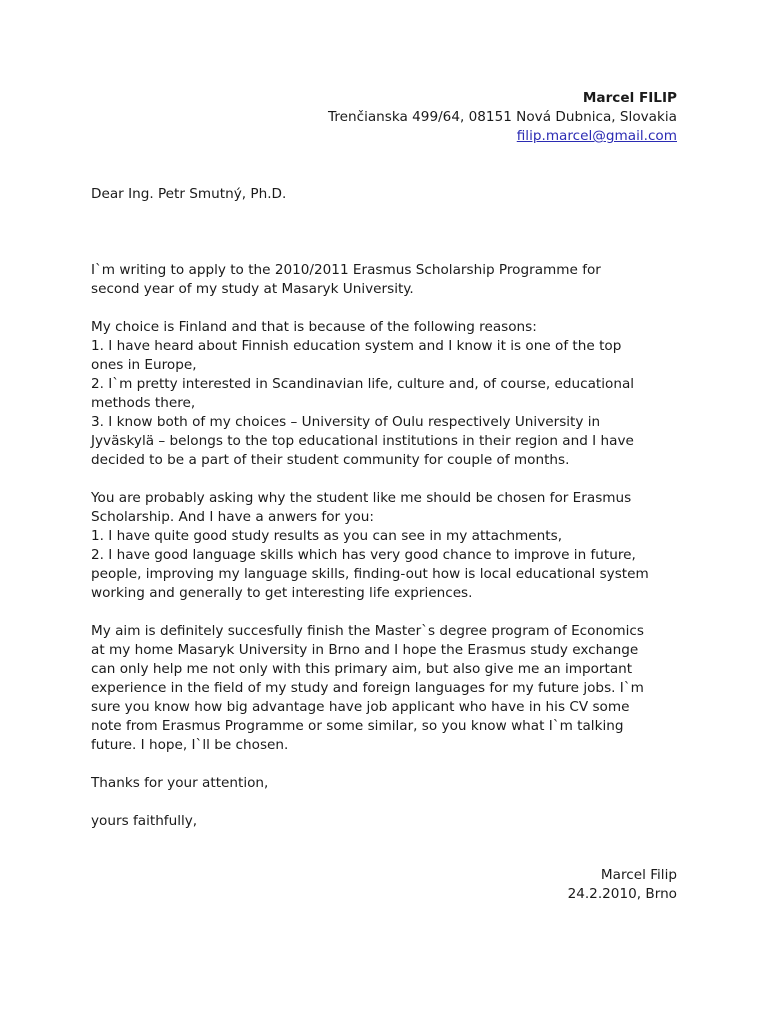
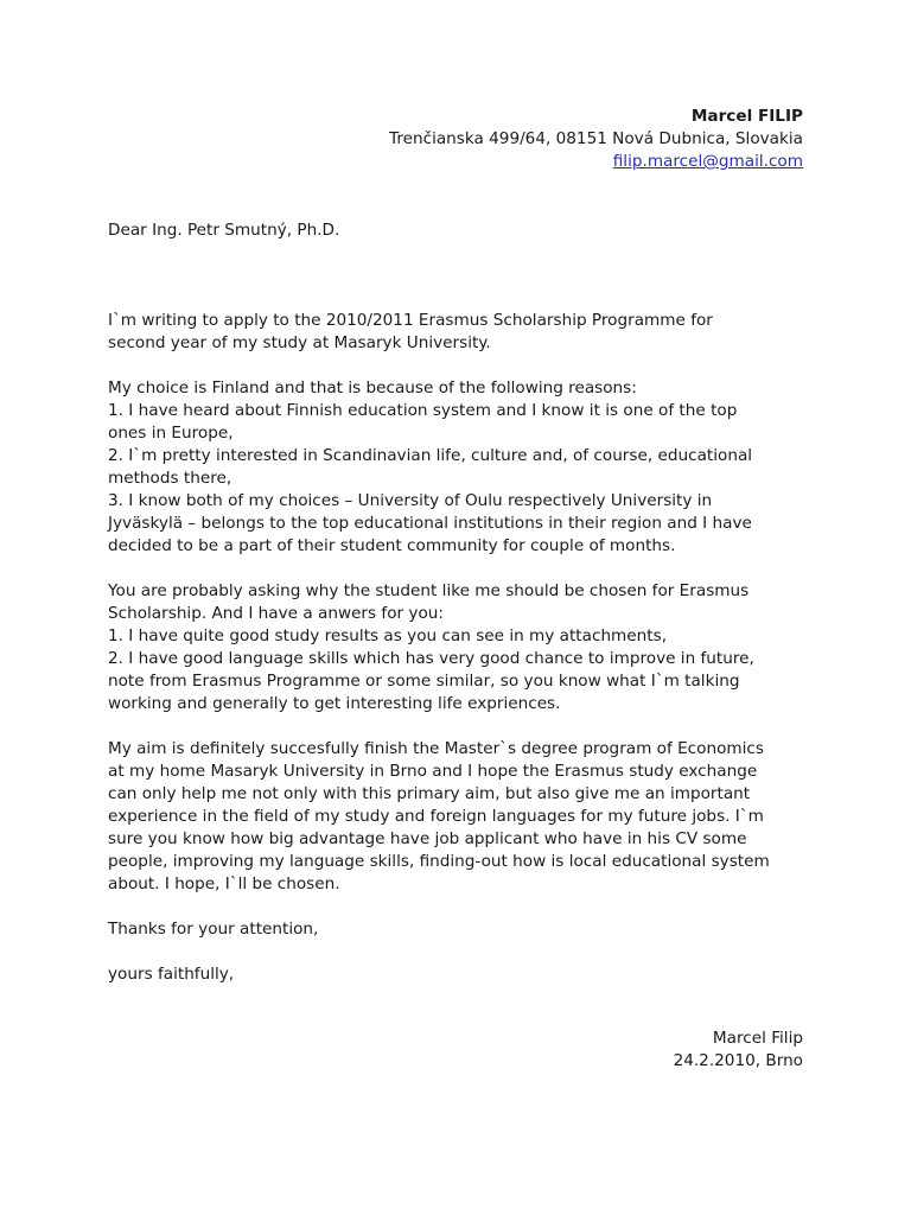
  Marcel FILIP
  Trenčianska 499/64, 08151 Nová Dubnica, Slovakia
  filip.marcel@gmail.com
  Dear Ing. Petr Smutný, Ph.D.
  I`m writing to apply to the 2010/2011 Erasmus Scholarship Programme for
  second year of my study at Masaryk University.
  My choice is Finland and that is because of the following reasons:
  1. I have heard about Finnish education system and I know it is one of the top
  ones in Europe,
  2. I`m pretty interested in Scandinavian life, culture and, of course, educational
  methods there,
  3. I know both of my choices – University of Oulu respectively University in
  Jyväskylä – belongs to the top educational institutions in their region and I have
  decided to be a part of their student community for couple of months.
  You are probably asking why the student like me should be chosen for Erasmus
  Scholarship. And I have a anwers for you:
  1. I have quite good study results as you can see in my attachments,
  2. I have good language skills which has very good chance to improve in future,
- people, improving my language skills, finding-out how is local educational system
+ note from Erasmus Programme or some similar, so you know what I`m talking
  working and generally to get interesting life expriences.
  My aim is definitely succesfully finish the Master`s degree program of Economics
  at my home Masaryk University in Brno and I hope the Erasmus study exchange
  can only help me not only with this primary aim, but also give me an important
  experience in the field of my study and foreign languages for my future jobs. I`m
  sure you know how big advantage have job applicant who have in his CV some
- note from Erasmus Programme or some similar, so you know what I`m talking
+ people, improving my language skills, finding-out how is local educational system
- future. I hope, I`ll be chosen.
+ about. I hope, I`ll be chosen.
  Thanks for your attention,
  yours faithfully,
  Marcel Filip
  24.2.2010, Brno
